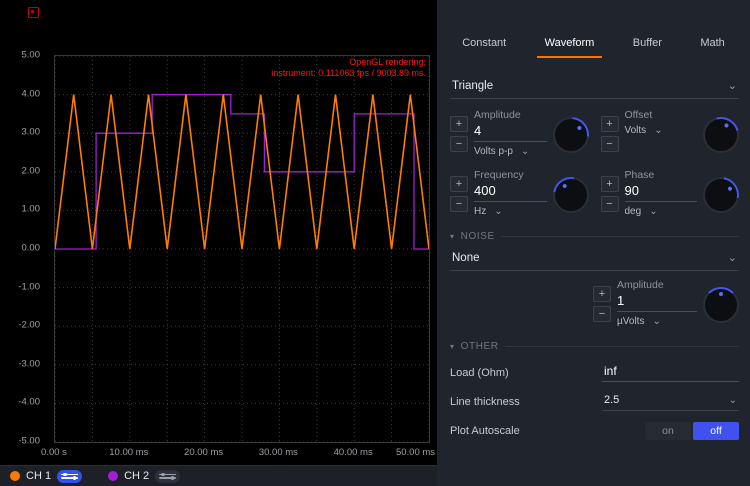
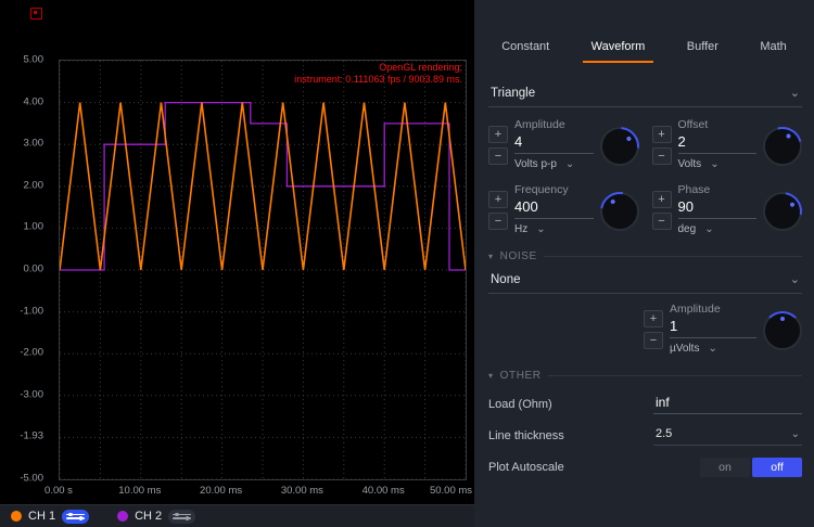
  OpenGL rendering;
  instrument: 0.111063 fps / 9003.89 ms.
  5.00
  4.00
  3.00
  2.00
  1.00
  0.00
  -1.00
  -2.00
  -3.00
- -4.00
+ -1.93
  -5.00
  0.00 s
  10.00 ms
  20.00 ms
  30.00 ms
  40.00 ms
  50.00 ms
  CH 1
  CH 2
  Constant
  Waveform
  Buffer
  Math
  Triangle
  ⌄
  +
  −
  Amplitude
  4
  Volts p-p
  ⌄
  +
  −
  Offset
+ 2
  Volts
  ⌄
  +
  −
  Frequency
  400
  Hz
  ⌄
  +
  −
  Phase
  90
  deg
  ⌄
  ▾
  NOISE
  None
  ⌄
  +
  −
  Amplitude
  1
  µVolts
  ⌄
  ▾
  OTHER
  Load (Ohm)
  inf
  Line thickness
  2.5
  ⌄
  Plot Autoscale
  on
  off
